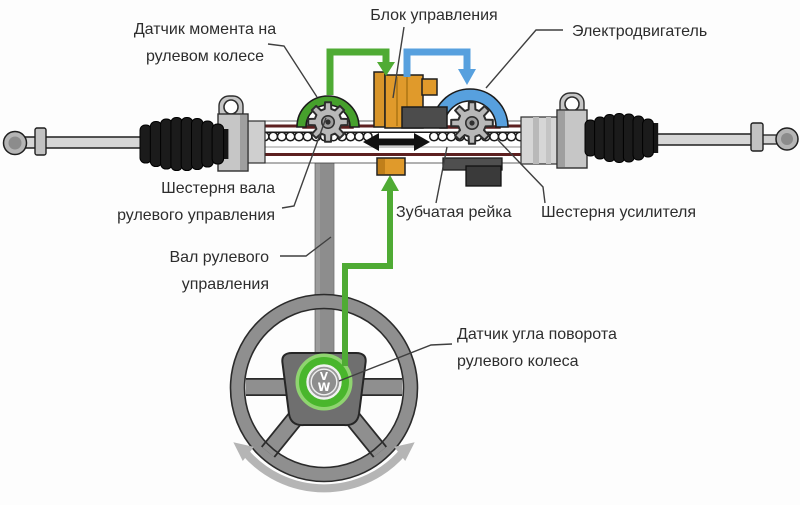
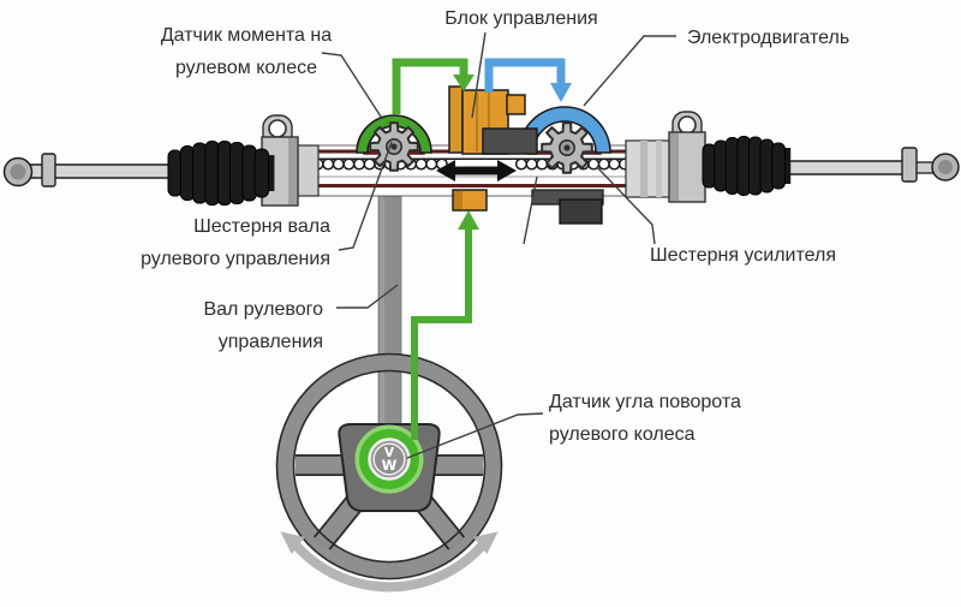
  V
  W
  Датчик момента на
  рулевом колесе
  Блок управления
  Электродвигатель
  Шестерня вала
  рулевого управления
- Зубчатая рейка
  Шестерня усилителя
  Вал рулевого
  управления
  Датчик угла поворота
  рулевого колеса
